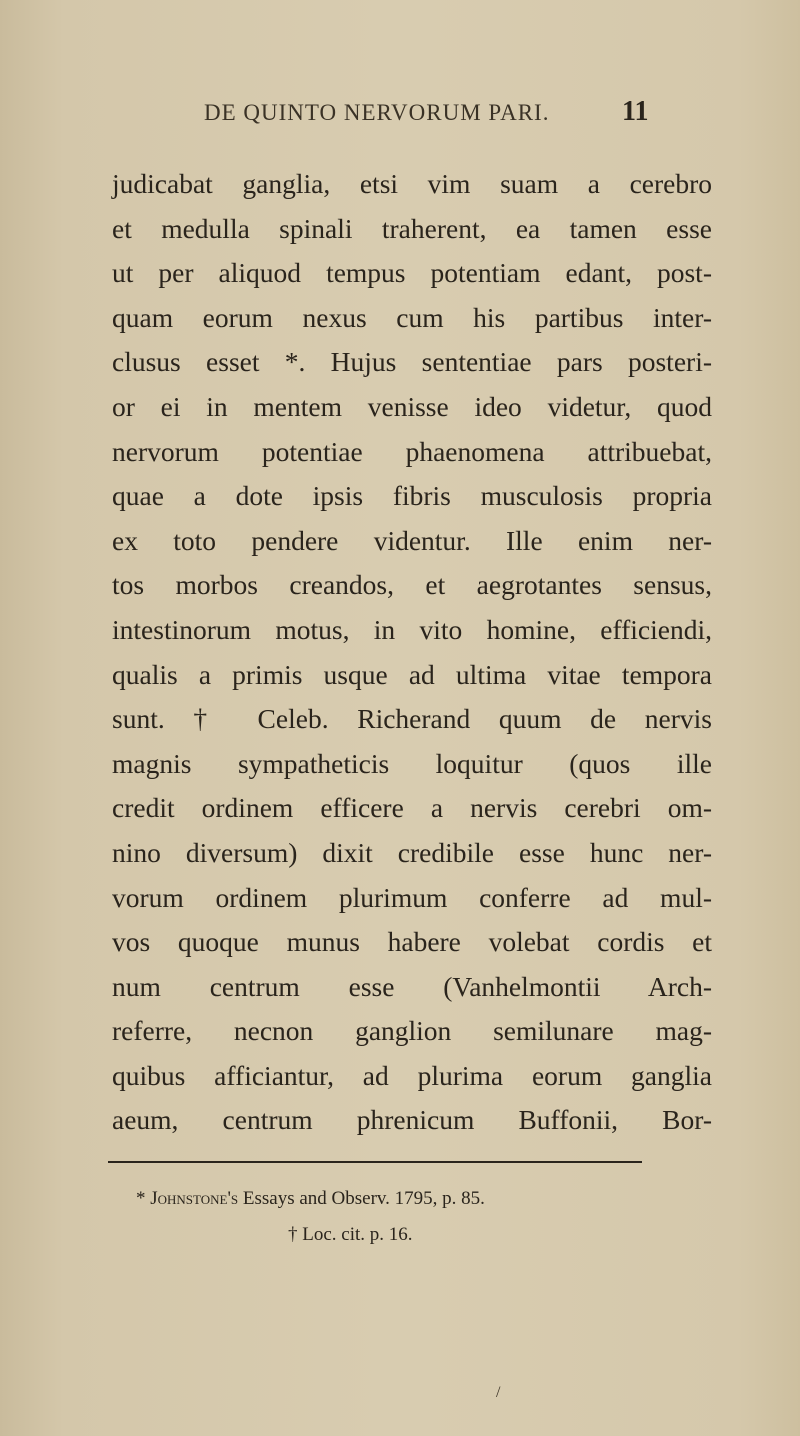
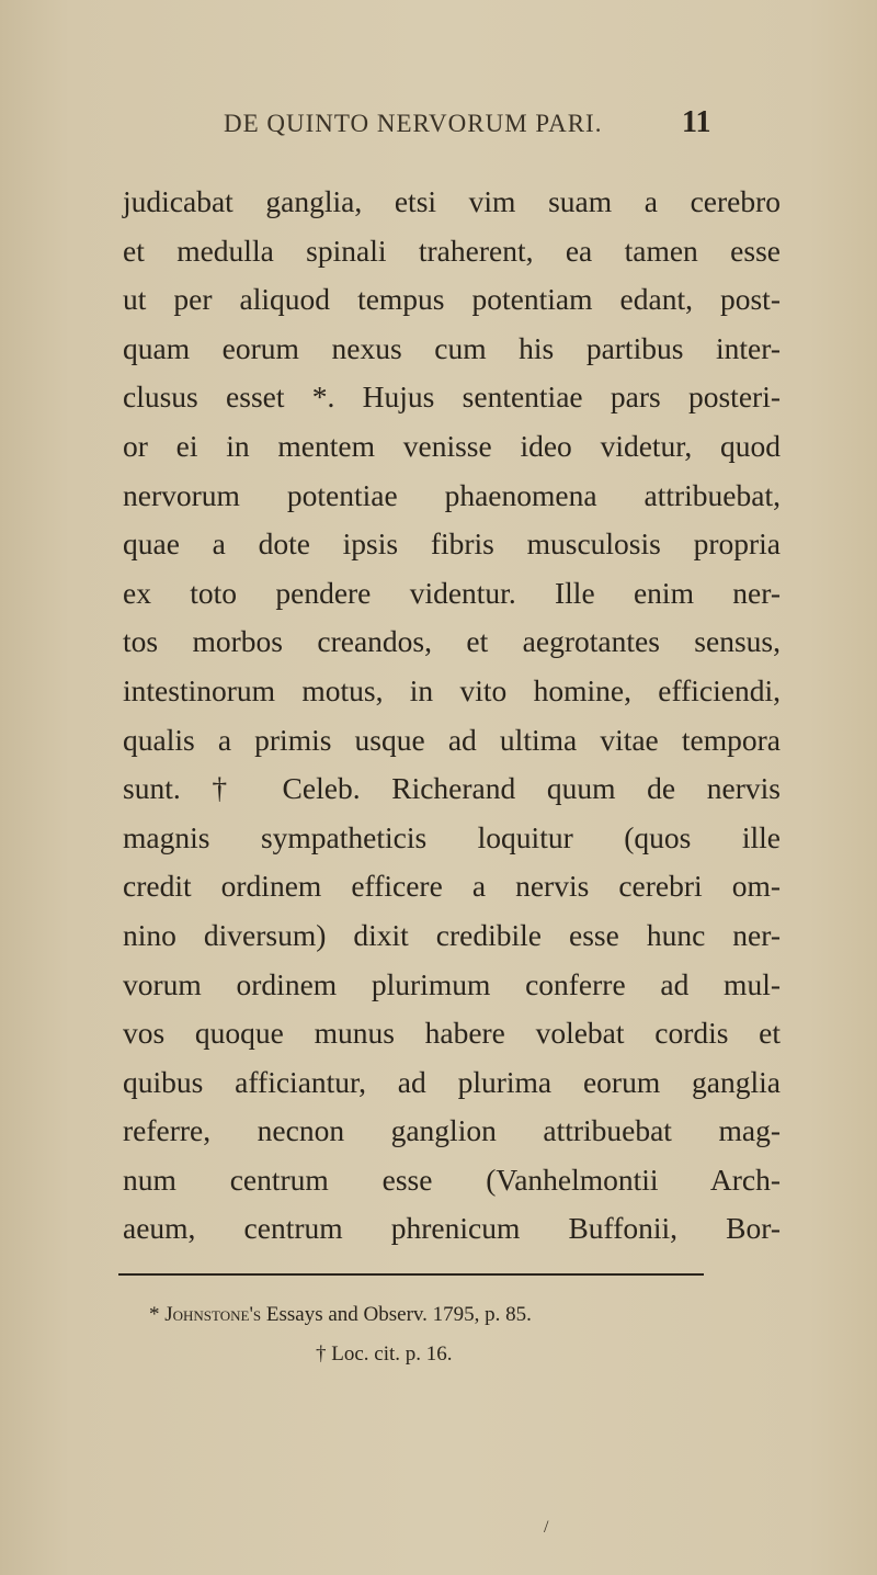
  DE QUINTO NERVORUM PARI.
  11
  judicabat ganglia, etsi vim suam a cerebro
  et medulla spinali traherent, ea tamen esse
  ut per aliquod tempus potentiam edant, post-
  quam eorum nexus cum his partibus inter-
  clusus esset *. Hujus sententiae pars posteri-
  or ei in mentem venisse ideo videtur, quod
  nervorum potentiae phaenomena attribuebat,
  quae a dote ipsis fibris musculosis propria
  ex toto pendere videntur. Ille enim ner-
  tos morbos creandos, et aegrotantes sensus,
  intestinorum motus, in vito homine, efficiendi,
  qualis a primis usque ad ultima vitae tempora
  sunt. † Celeb. Richerand quum de nervis
  magnis sympatheticis loquitur (quos ille
  credit ordinem efficere a nervis cerebri om-
  nino diversum) dixit credibile esse hunc ner-
  vorum ordinem plurimum conferre ad mul-
  vos quoque munus habere volebat cordis et
- num centrum esse (Vanhelmontii Arch-
+ quibus afficiantur, ad plurima eorum ganglia
- referre, necnon ganglion semilunare mag-
+ referre, necnon ganglion attribuebat mag-
- quibus afficiantur, ad plurima eorum ganglia
+ num centrum esse (Vanhelmontii Arch-
  aeum, centrum phrenicum Buffonii, Bor-
  * Johnstone's Essays and Observ. 1795, p. 85.
  † Loc. cit. p. 16.
  /
